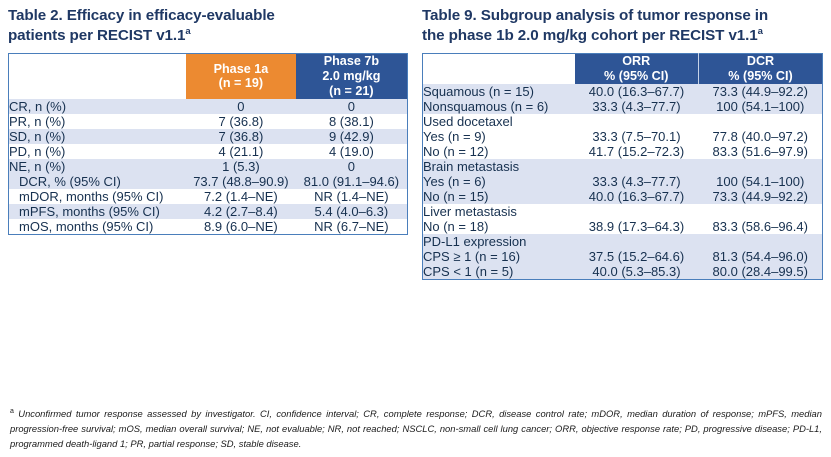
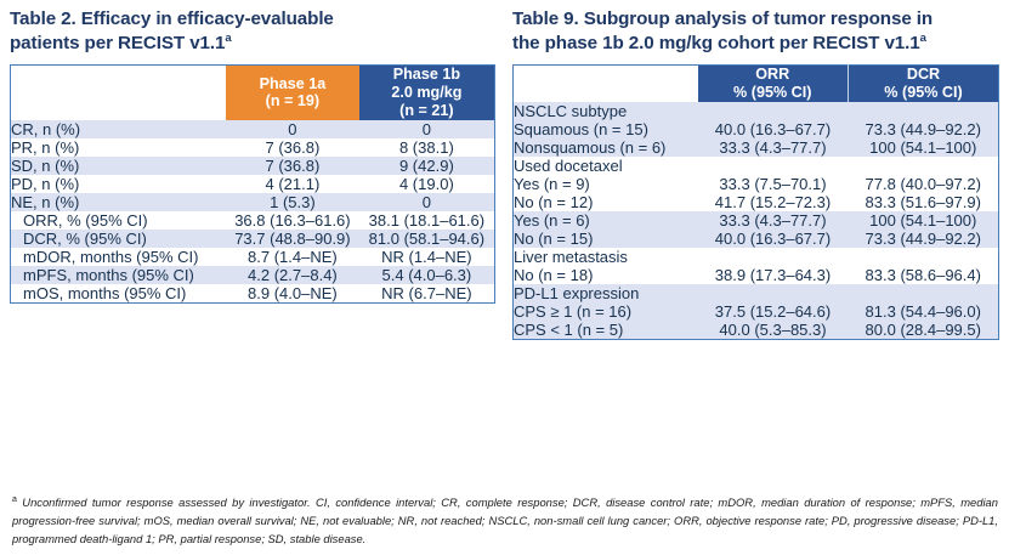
  Table 2. Efficacy in efficacy-evaluable
  patients per RECIST v1.1a
- 	Phase 1a (n = 19)	Phase 7b 2.0 mg/kg (n = 21)
+ 	Phase 1a (n = 19)	Phase 1b 2.0 mg/kg (n = 21)
  CR, n (%)	0	0
  PR, n (%)	7 (36.8)	8 (38.1)
  SD, n (%)	7 (36.8)	9 (42.9)
  PD, n (%)	4 (21.1)	4 (19.0)
  NE, n (%)	1 (5.3)	0
+ ORR, % (95% CI)	36.8 (16.3–61.6)	38.1 (18.1–61.6)
- DCR, % (95% CI)	73.7 (48.8–90.9)	81.0 (91.1–94.6)
+ DCR, % (95% CI)	73.7 (48.8–90.9)	81.0 (58.1–94.6)
- mDOR, months (95% CI)	7.2 (1.4–NE)	NR (1.4–NE)
+ mDOR, months (95% CI)	8.7 (1.4–NE)	NR (1.4–NE)
  mPFS, months (95% CI)	4.2 (2.7–8.4)	5.4 (4.0–6.3)
- mOS, months (95% CI)	8.9 (6.0–NE)	NR (6.7–NE)
+ mOS, months (95% CI)	8.9 (4.0–NE)	NR (6.7–NE)
  Table 9. Subgroup analysis of tumor response in
  the phase 1b 2.0 mg/kg cohort per RECIST v1.1a
  	ORR % (95% CI)	DCR % (95% CI)
+ NSCLC subtype
  Squamous (n = 15)	40.0 (16.3–67.7)	73.3 (44.9–92.2)
  Nonsquamous (n = 6)	33.3 (4.3–77.7)	100 (54.1–100)
  Used docetaxel
  Yes (n = 9)	33.3 (7.5–70.1)	77.8 (40.0–97.2)
  No (n = 12)	41.7 (15.2–72.3)	83.3 (51.6–97.9)
- Brain metastasis
  Yes (n = 6)	33.3 (4.3–77.7)	100 (54.1–100)
  No (n = 15)	40.0 (16.3–67.7)	73.3 (44.9–92.2)
  Liver metastasis
  No (n = 18)	38.9 (17.3–64.3)	83.3 (58.6–96.4)
  PD-L1 expression
  CPS ≥ 1 (n = 16)	37.5 (15.2–64.6)	81.3 (54.4–96.0)
  CPS < 1 (n = 5)	40.0 (5.3–85.3)	80.0 (28.4–99.5)
  Unconfirmed tumor response assessed by investigator. CI, confidence interval; CR, complete response; DCR, disease control rate; mDOR, median duration of response; mPFS, median progression-free survival; mOS, median overall survival; NE, not evaluable; NR, not reached; NSCLC, non-small cell lung cancer; ORR, objective response rate; PD, progressive disease; PD-L1, programmed death-ligand 1; PR, partial response; SD, stable disease.
